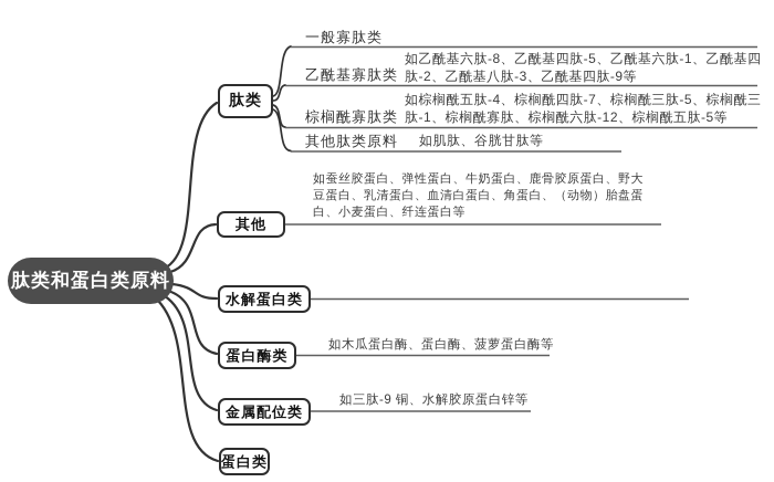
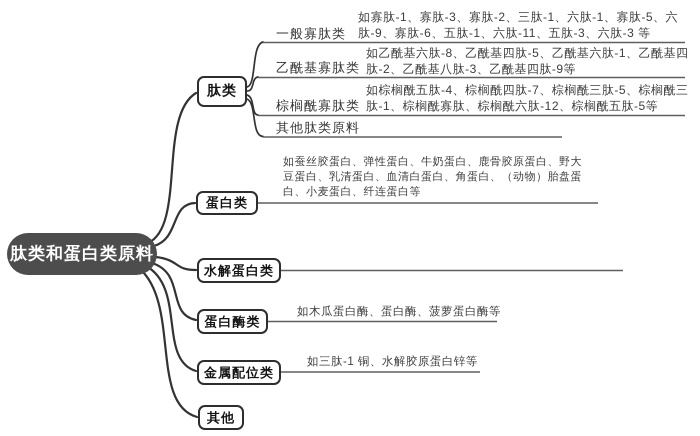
  肽类和蛋白类原料
  肽类
- 其他
+ 蛋白类
  水解蛋白类
  蛋白酶类
  金属配位类
- 蛋白类
+ 其他
  一般寡肽类
  乙酰基寡肽类
  棕榈酰寡肽类
  其他肽类原料
+ 如寡肽-1、寡肽-3、寡肽-2、三肽-1、六肽-1、寡肽-5、六
+ 肽-9、寡肽-6、五肽-1、六肽-11、五肽-3、六肽-3 等
  如乙酰基六肽-8、乙酰基四肽-5、乙酰基六肽-1、乙酰基四
  肽-2、乙酰基八肽-3、乙酰基四肽-9等
  如棕榈酰五肽-4、棕榈酰四肽-7、棕榈酰三肽-5、棕榈酰三
  肽-1、棕榈酰寡肽、棕榈酰六肽-12、棕榈酰五肽-5等
- 如肌肽、谷胱甘肽等
  如蚕丝胶蛋白、弹性蛋白、牛奶蛋白、鹿骨胶原蛋白、野大
  豆蛋白、乳清蛋白、血清白蛋白、角蛋白、（动物）胎盘蛋
  白、小麦蛋白、纤连蛋白等
  如木瓜蛋白酶、蛋白酶、菠萝蛋白酶等
- 如三肽-9 铜、水解胶原蛋白锌等
+ 如三肽-1 铜、水解胶原蛋白锌等
